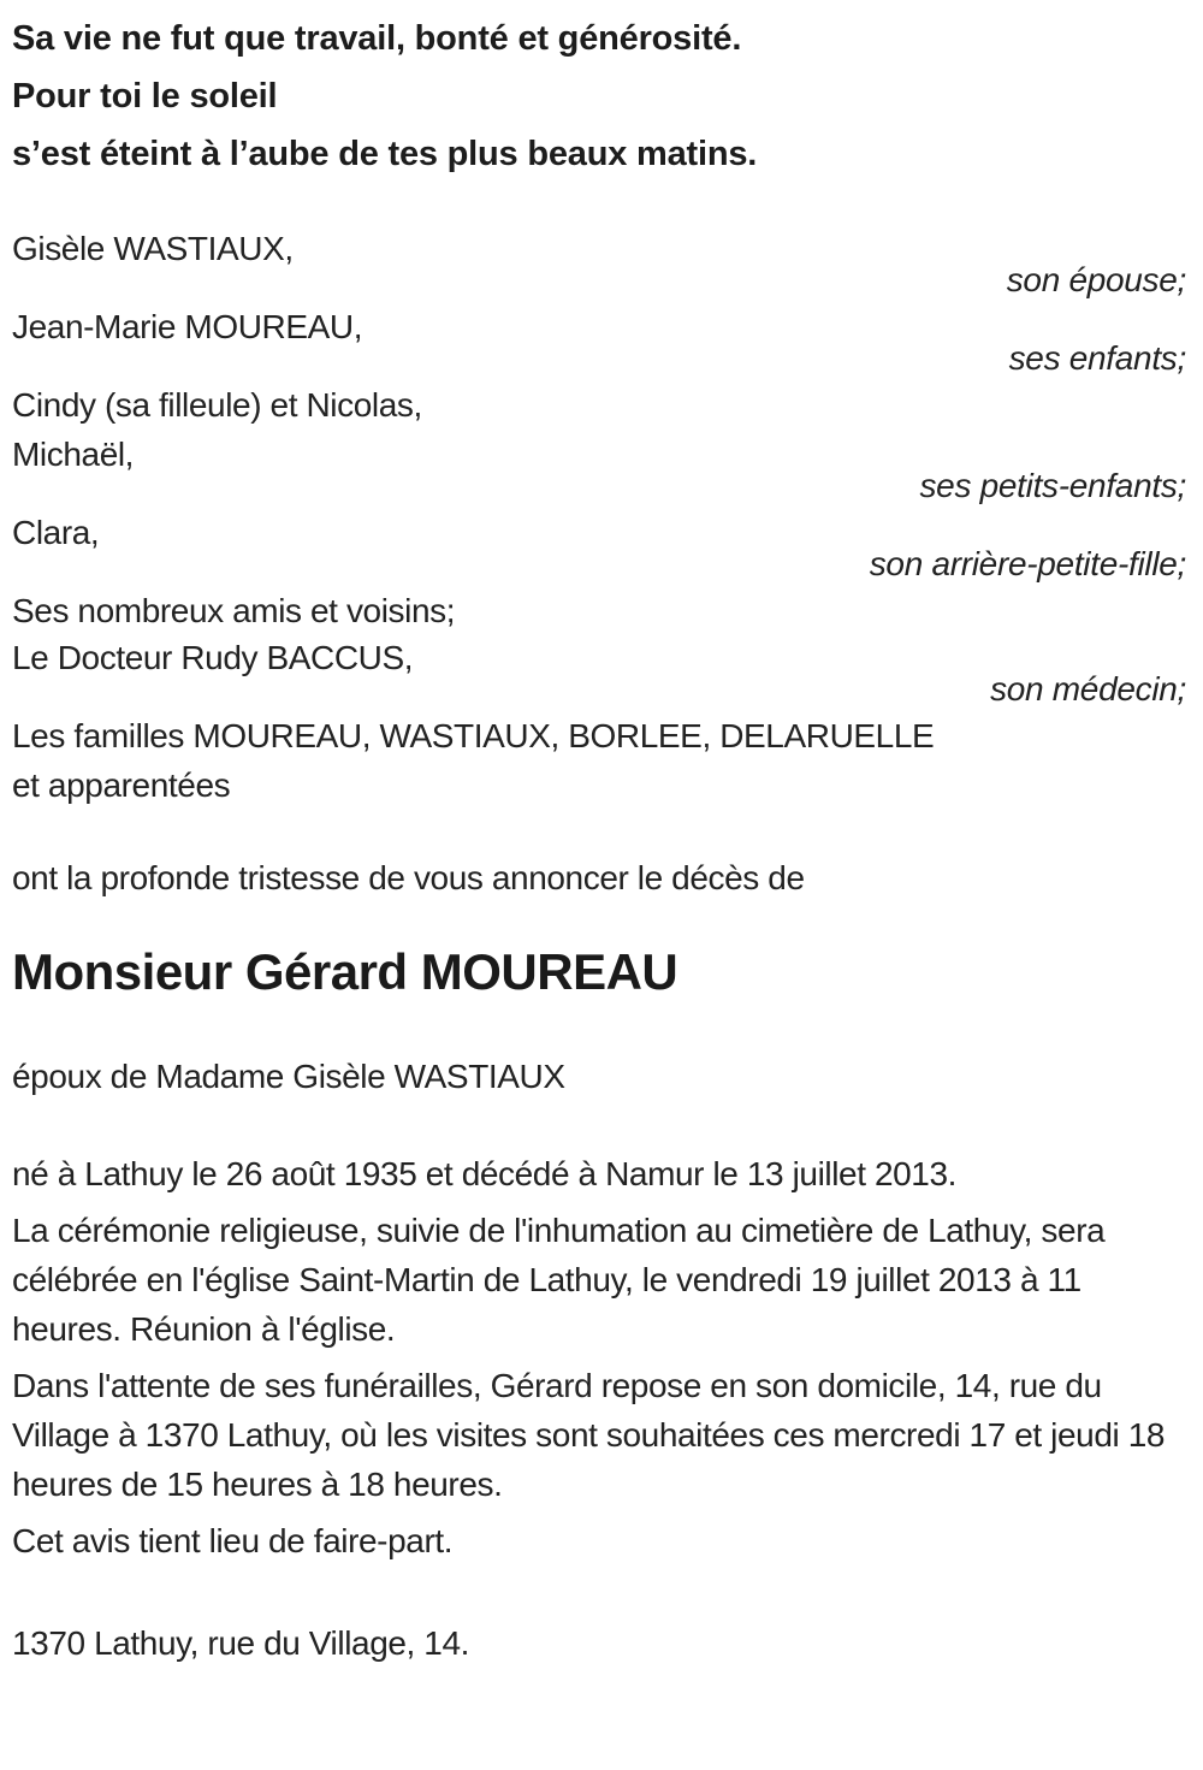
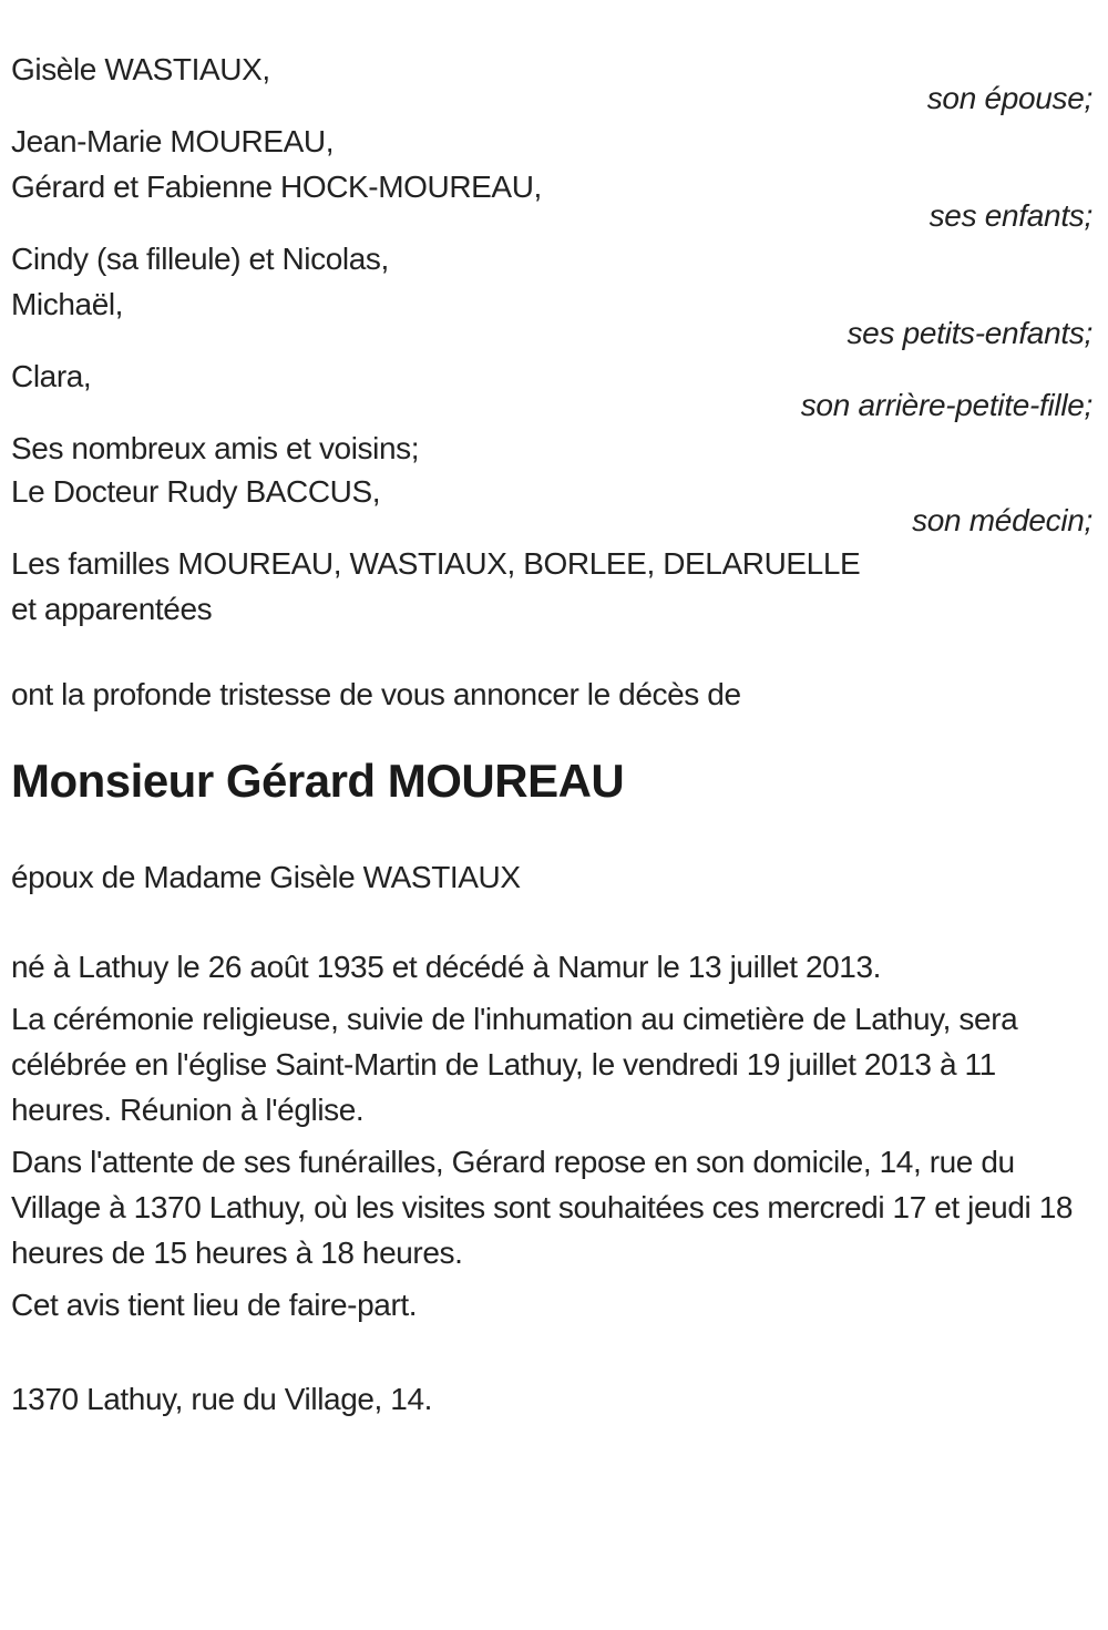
- Sa vie ne fut que travail, bonté et générosité.
- Pour toi le soleil
- s’est éteint à l’aube de tes plus beaux matins.
  Gisèle WASTIAUX,
  son épouse;
  Jean-Marie MOUREAU,
+ Gérard et Fabienne HOCK-MOUREAU,
  ses enfants;
  Cindy (sa filleule) et Nicolas,
  Michaël,
  ses petits-enfants;
  Clara,
  son arrière-petite-fille;
  Ses nombreux amis et voisins;
  Le Docteur Rudy BACCUS,
  son médecin;
  Les familles MOUREAU, WASTIAUX, BORLEE, DELARUELLE
  et apparentées
  ont la profonde tristesse de vous annoncer le décès de
  Monsieur Gérard MOUREAU
  époux de Madame Gisèle WASTIAUX
  né à Lathuy le 26 août 1935 et décédé à Namur le 13 juillet 2013.
  La cérémonie religieuse, suivie de l'inhumation au cimetière de Lathuy, sera célébrée en l'église Saint-Martin de Lathuy, le vendredi 19 juillet 2013 à 11 heures. Réunion à l'église.
  Dans l'attente de ses funérailles, Gérard repose en son domicile, 14, rue du Village à 1370 Lathuy, où les visites sont souhaitées ces mercredi 17 et jeudi 18 heures de 15 heures à 18 heures.
  Cet avis tient lieu de faire-part.
  1370 Lathuy, rue du Village, 14.
